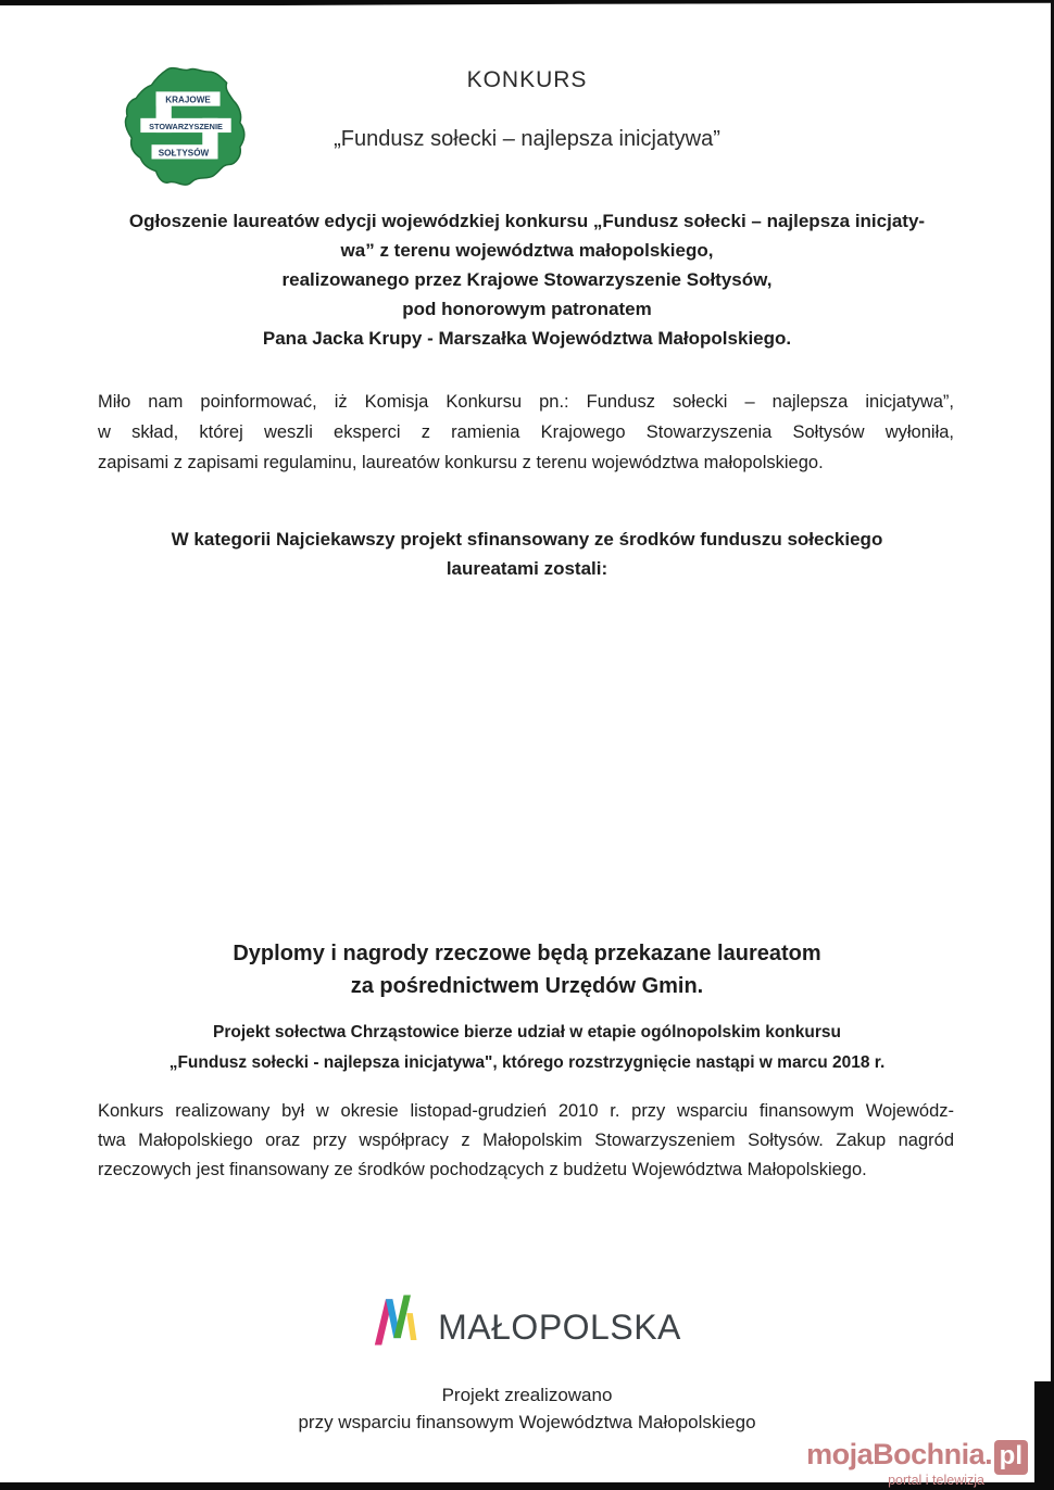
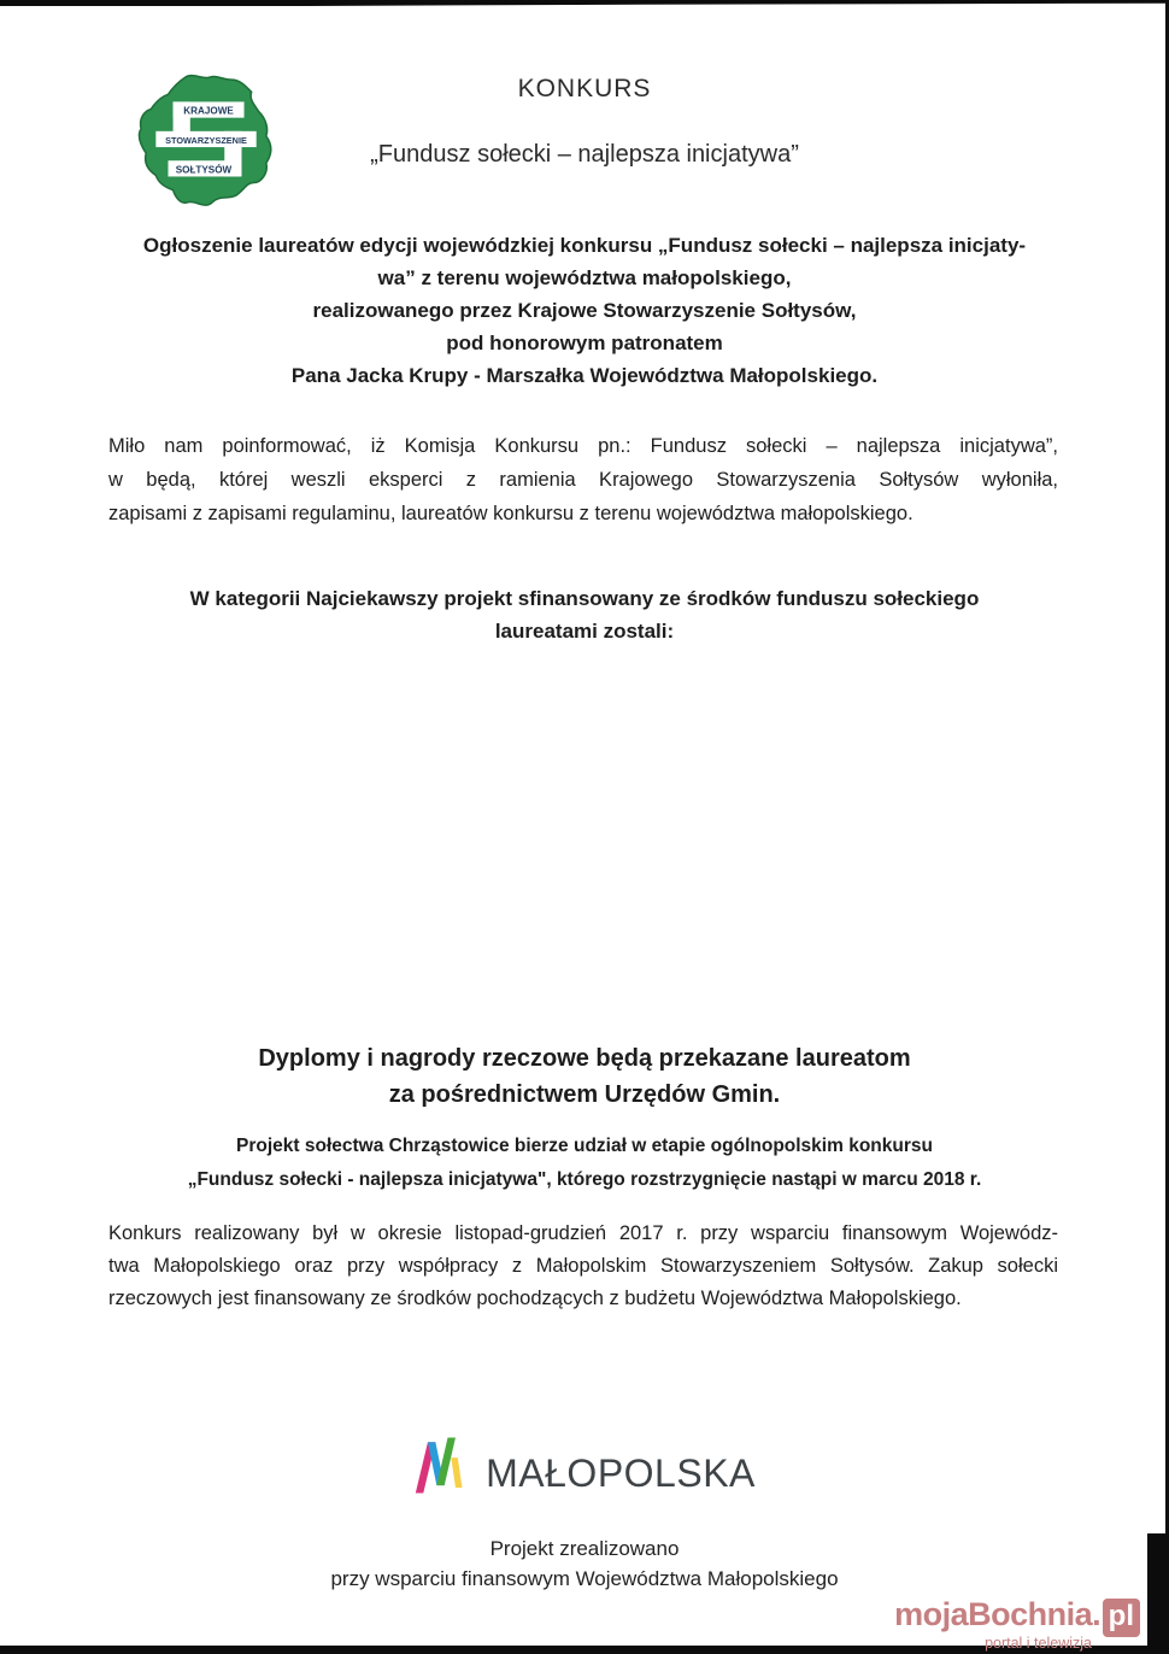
  KRAJOWE
  STOWARZYSZENIE
  SOŁTYSÓW
  KONKURS
  „Fundusz sołecki – najlepsza inicjatywa”
  Ogłoszenie laureatów edycji wojewódzkiej konkursu „Fundusz sołecki – najlepsza inicjaty-
  wa” z terenu województwa małopolskiego,
  realizowanego przez Krajowe Stowarzyszenie Sołtysów,
  pod honorowym patronatem
  Pana Jacka Krupy - Marszałka Województwa Małopolskiego.
  Miło nam poinformować, iż Komisja Konkursu pn.: Fundusz sołecki – najlepsza inicjatywa”,
- w skład, której weszli eksperci z ramienia Krajowego Stowarzyszenia Sołtysów wyłoniła,
+ w będą, której weszli eksperci z ramienia Krajowego Stowarzyszenia Sołtysów wyłoniła,
  zapisami z zapisami regulaminu, laureatów konkursu z terenu województwa małopolskiego.
  W kategorii Najciekawszy projekt sfinansowany ze środków funduszu sołeckiego
  laureatami zostali:
  Dyplomy i nagrody rzeczowe będą przekazane laureatom
  za pośrednictwem Urzędów Gmin.
  Projekt sołectwa Chrząstowice bierze udział w etapie ogólnopolskim konkursu
  „Fundusz sołecki - najlepsza inicjatywa", którego rozstrzygnięcie nastąpi w marcu 2018 r.
- Konkurs realizowany był w okresie listopad-grudzień 2010 r. przy wsparciu finansowym Wojewódz-
+ Konkurs realizowany był w okresie listopad-grudzień 2017 r. przy wsparciu finansowym Wojewódz-
- twa Małopolskiego oraz przy współpracy z Małopolskim Stowarzyszeniem Sołtysów. Zakup nagród
+ twa Małopolskiego oraz przy współpracy z Małopolskim Stowarzyszeniem Sołtysów. Zakup sołecki
  rzeczowych jest finansowany ze środków pochodzących z budżetu Województwa Małopolskiego.
  MAŁOPOLSKA
  Projekt zrealizowano
  przy wsparciu finansowym Województwa Małopolskiego
  mojaBochnia
  .
  pl
  portal i telewizja
